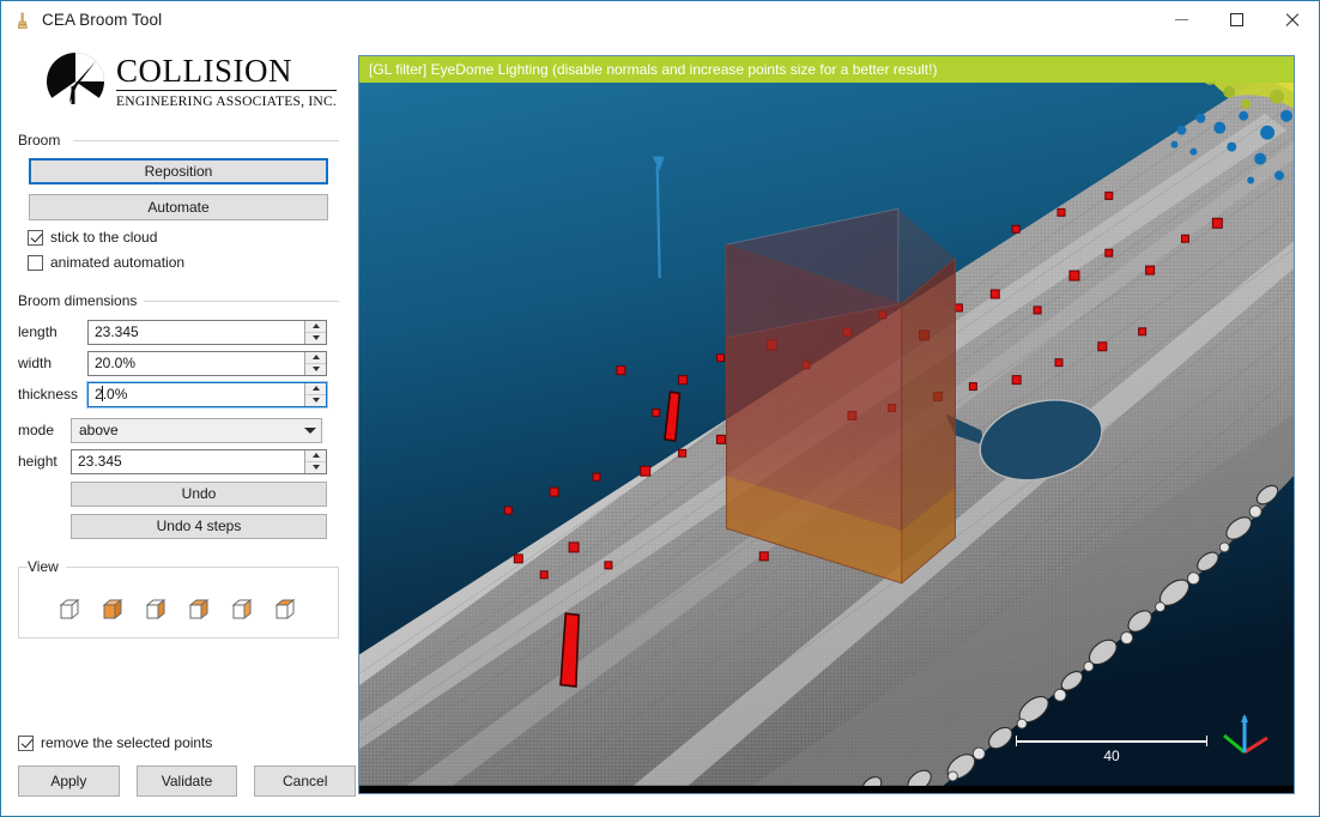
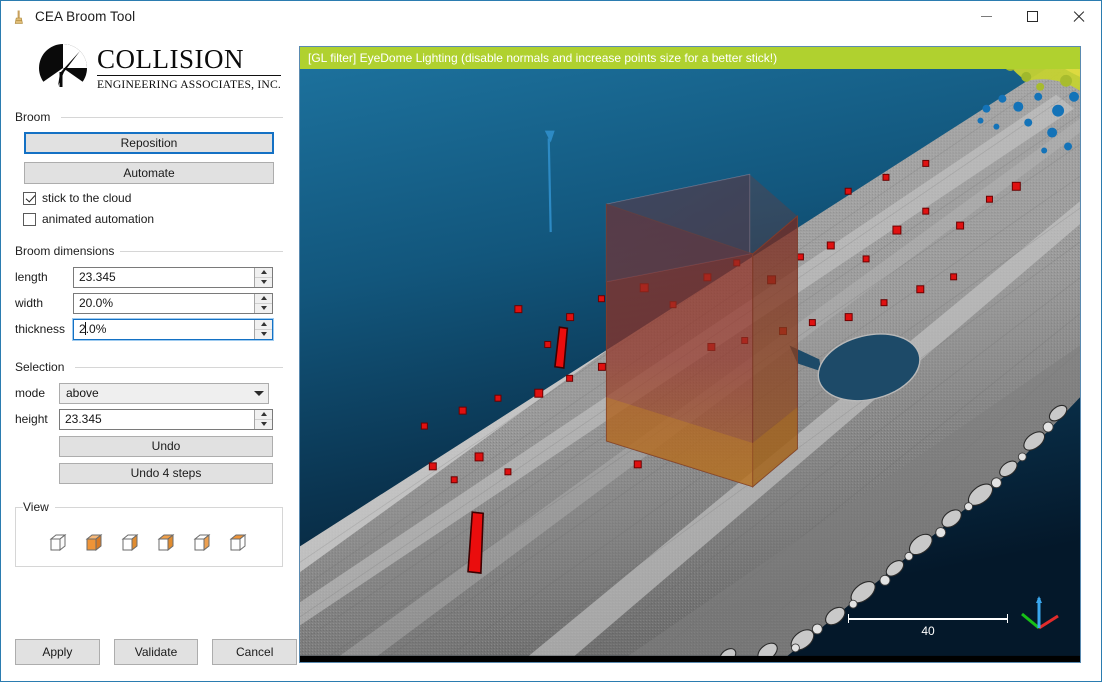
  CEA Broom Tool
  COLLISION
  ENGINEERING ASSOCIATES, INC.
  Broom
  Reposition
  Automate
  stick to the cloud
  animated automation
  Broom dimensions
  length
  23.345
  width
  20.0%
  thickness
  2.0%
+ Selection
  mode
  above
  height
  23.345
  Undo
  Undo 4 steps
  View
- remove the selected points
  Apply
  Validate
  Cancel
- [GL filter] EyeDome Lighting (disable normals and increase points size for a better result!)
+ [GL filter] EyeDome Lighting (disable normals and increase points size for a better stick!)
  40
